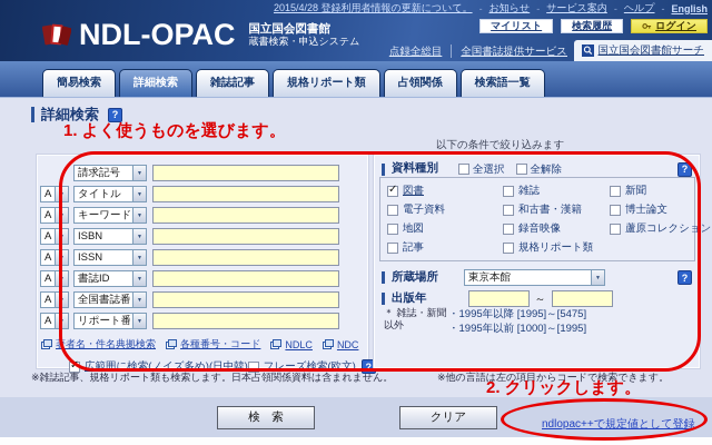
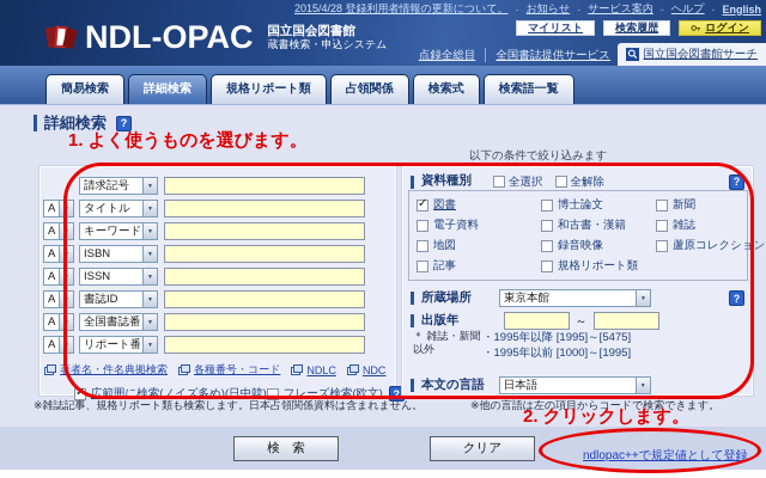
  2015/4/28 登録利用者情報の更新について。
  -
  お知らせ
  -
  サービス案内
  -
  ヘルプ
  -
  English
  NDL-OPAC
  国立国会図書館
  蔵書検索・申込システム
  マイリスト
  検索履歴
  ログイン
  点録全総目
  全国書誌提供サービス
  国立国会図書館サーチ
  簡易検索
  詳細検索
- 雑誌記事
  規格リポート類
  占領関係
+ 検索式
  検索語一覧
  詳細検索
  ?
  1. よく使うものを選びます。
  以下の条件で絞り込みます
  請求記号
  タイトル
  キーワード
  ISBN
  ISSN
  書誌ID
  全国書誌番
  リポート番
  著者名・件名典拠検索
  各種番号・コード
  NDLC
  NDC
  ✓
  広範囲に検索(ノイズ多め)(日中韓)
  フレーズ検索(欧文)
  ?
  ※雑誌記事、規格リポート類も検索します。日本占領関係資料は含まれません。
  資料種別
  全選択
  全解除
  ?
  ✓
  図書
- 雑誌
+ 博士論文
  新聞
  電子資料
  和古書・漢籍
- 博士論文
+ 雑誌
  地図
  録音映像
  蘆原コレクション
  記事
  規格リポート類
  所蔵場所
  東京本館
  ?
  出版年
  ～
  ＊ 雑誌・新聞以外
  ・1995年以降 [1995]～[5475]
  ・1995年以前 [1000]～[1995]
+ 本文の言語
+ 日本語
  ※他の言語は左の項目からコードで検索できます。
  2. クリックします。
  検 索
  クリア
  ndlopac++で規定値として登録
